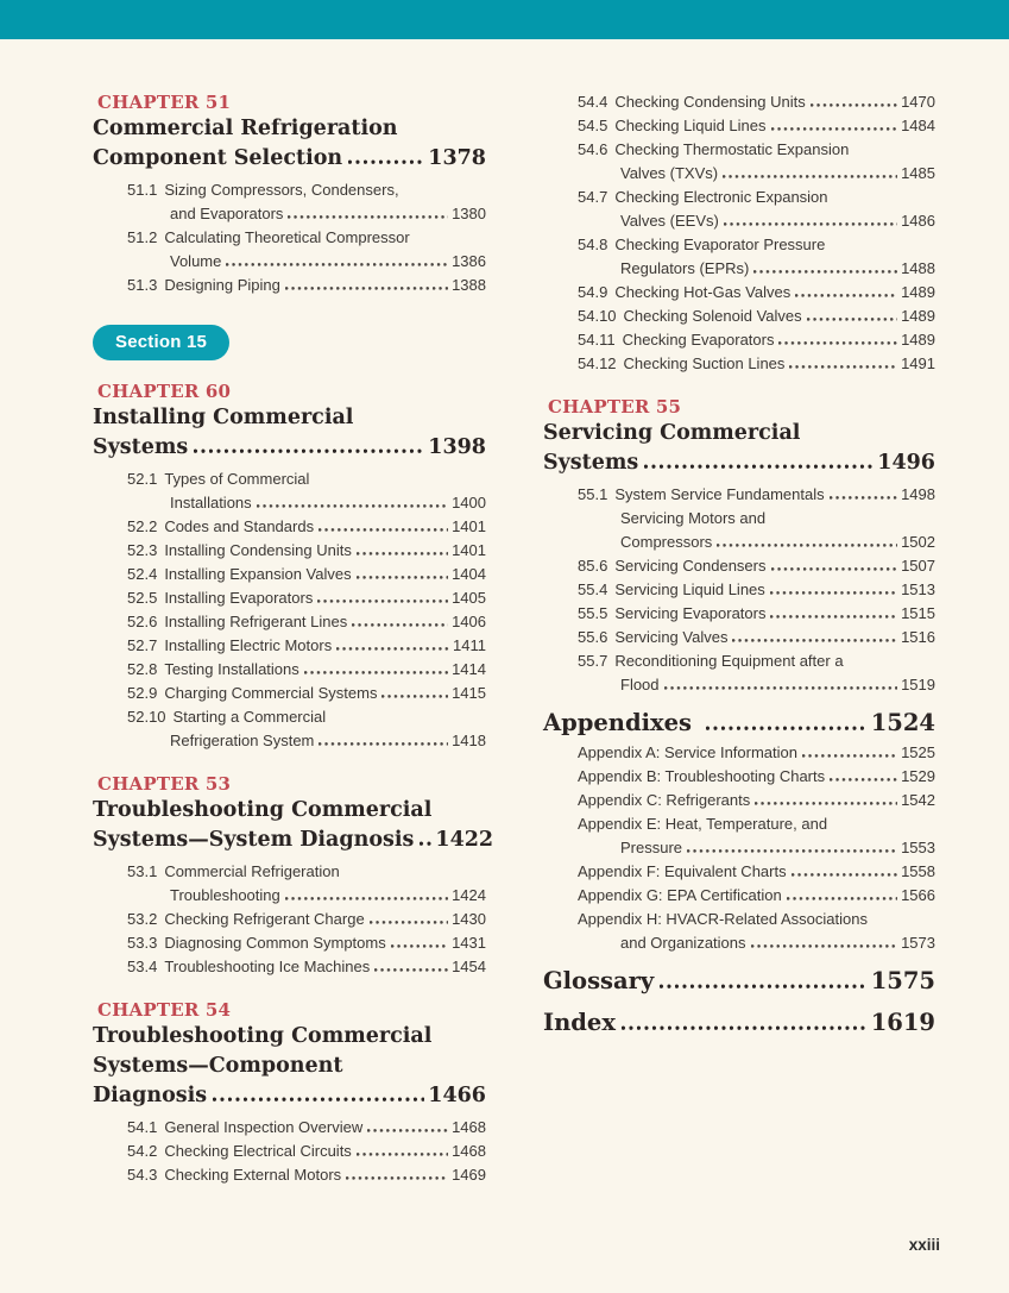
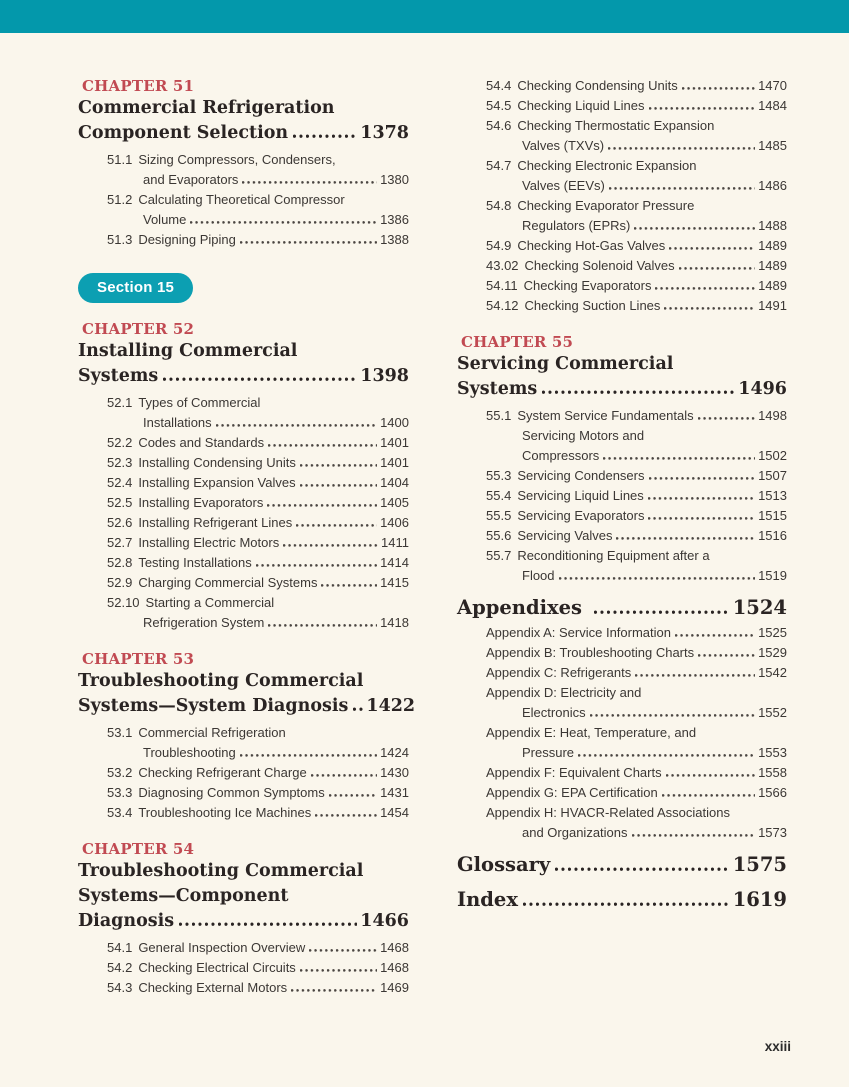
  CHAPTER 51
  Commercial Refrigeration
  Component Selection
  1378
  51.1
  Sizing Compressors, Condensers,
  and Evaporators
  1380
  51.2
  Calculating Theoretical Compressor
  Volume
  1386
  51.3
  Designing Piping
  1388
  Section 15
- CHAPTER 60
+ CHAPTER 52
  Installing Commercial
  Systems
  1398
  52.1
  Types of Commercial
  Installations
  1400
  52.2
  Codes and Standards
  1401
  52.3
  Installing Condensing Units
  1401
  52.4
  Installing Expansion Valves
  1404
  52.5
  Installing Evaporators
  1405
  52.6
  Installing Refrigerant Lines
  1406
  52.7
  Installing Electric Motors
  1411
  52.8
  Testing Installations
  1414
  52.9
  Charging Commercial Systems
  1415
  52.10
  Starting a Commercial
  Refrigeration System
  1418
  CHAPTER 53
  Troubleshooting Commercial
  Systems—System Diagnosis
  1422
  53.1
  Commercial Refrigeration
  Troubleshooting
  1424
  53.2
  Checking Refrigerant Charge
  1430
  53.3
  Diagnosing Common Symptoms
  1431
  53.4
  Troubleshooting Ice Machines
  1454
  CHAPTER 54
  Troubleshooting Commercial
  Systems—Component
  Diagnosis
  1466
  54.1
  General Inspection Overview
  1468
  54.2
  Checking Electrical Circuits
  1468
  54.3
  Checking External Motors
  1469
  54.4
  Checking Condensing Units
  1470
  54.5
  Checking Liquid Lines
  1484
  54.6
  Checking Thermostatic Expansion
  Valves (TXVs)
  1485
  54.7
  Checking Electronic Expansion
  Valves (EEVs)
  1486
  54.8
  Checking Evaporator Pressure
  Regulators (EPRs)
  1488
  54.9
  Checking Hot-Gas Valves
  1489
- 54.10
+ 43.02
  Checking Solenoid Valves
  1489
  54.11
  Checking Evaporators
  1489
  54.12
  Checking Suction Lines
  1491
  CHAPTER 55
  Servicing Commercial
  Systems
  1496
  55.1
  System Service Fundamentals
  1498
  Servicing Motors and
  Compressors
  1502
- 85.6
+ 55.3
  Servicing Condensers
  1507
  55.4
  Servicing Liquid Lines
  1513
  55.5
  Servicing Evaporators
  1515
  55.6
  Servicing Valves
  1516
  55.7
  Reconditioning Equipment after a
  Flood
  1519
  Appendixes
  1524
  Appendix A: Service Information
  1525
  Appendix B: Troubleshooting Charts
  1529
  Appendix C: Refrigerants
  1542
+ Appendix D: Electricity and
+ Electronics
+ 1552
  Appendix E: Heat, Temperature, and
  Pressure
  1553
  Appendix F: Equivalent Charts
  1558
  Appendix G: EPA Certification
  1566
  Appendix H: HVACR-Related Associations
  and Organizations
  1573
  Glossary
  1575
  Index
  1619
  xxiii
